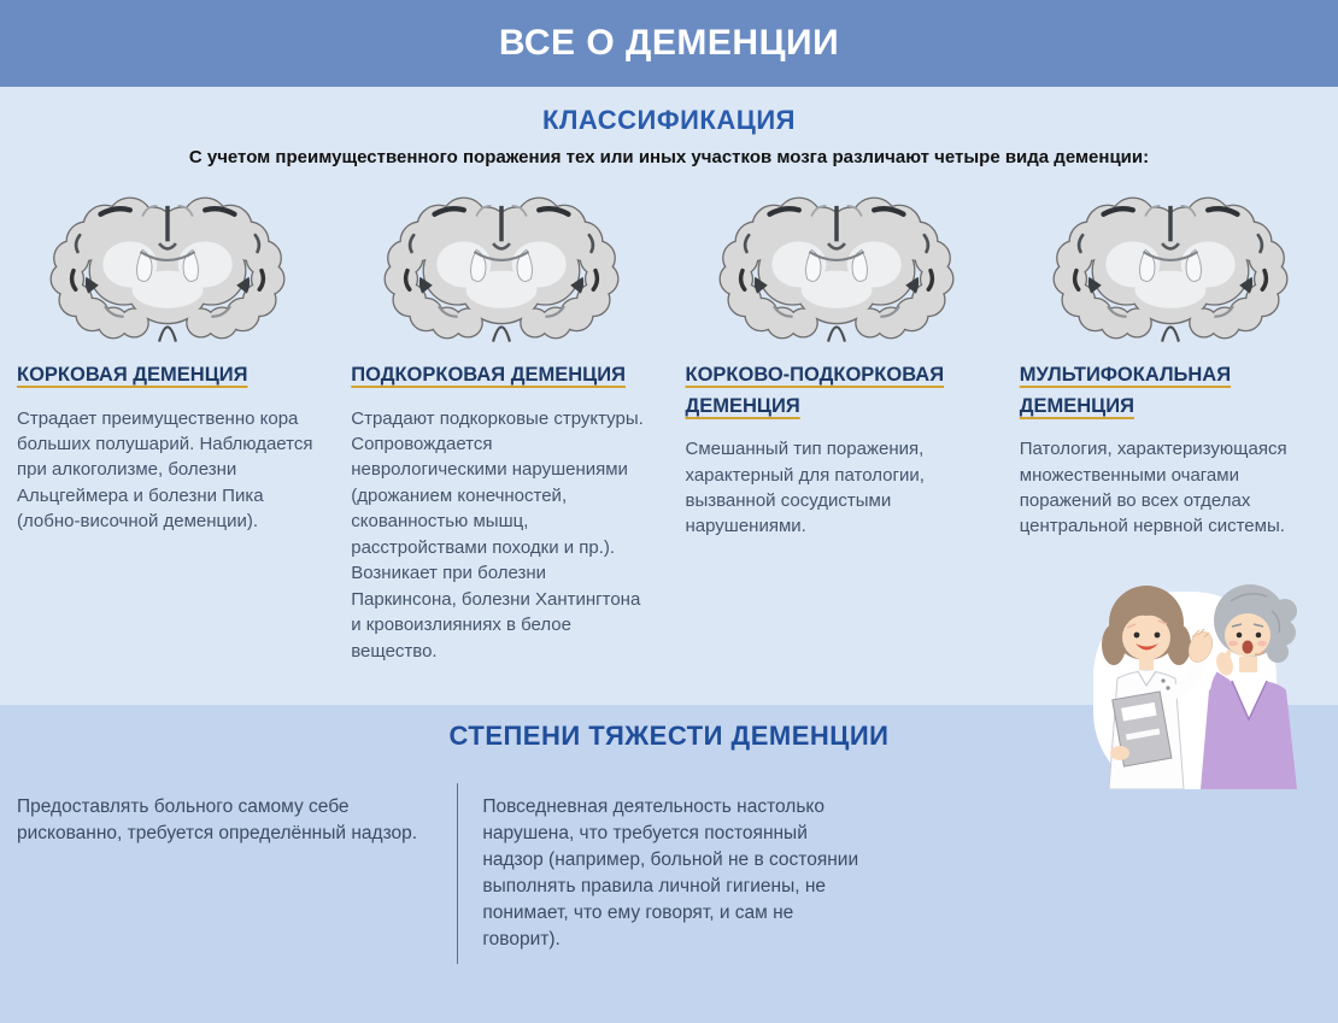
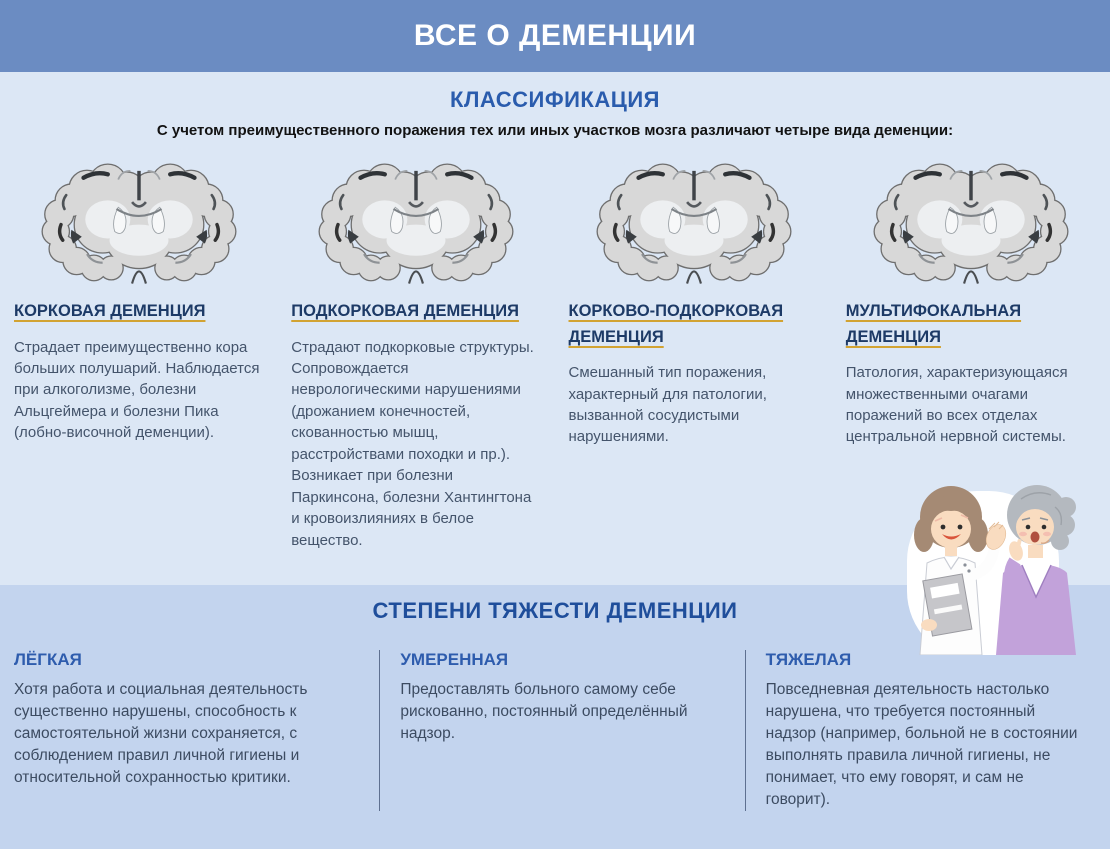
  ВСЕ О ДЕМЕНЦИИ
  КЛАССИФИКАЦИЯ
  С учетом преимущественного поражения тех или иных участков мозга различают четыре вида деменции:
  КОРКОВАЯ ДЕМЕНЦИЯ
  Страдает преимущественно кора больших полушарий. Наблюдается при алкоголизме, болезни Альцгеймера и болезни Пика (лобно-височной деменции).
  ПОДКОРКОВАЯ ДЕМЕНЦИЯ
  Страдают подкорковые структуры. Сопровождается неврологическими нарушениями (дрожанием конечностей, скованностью мышц, расстройствами походки и пр.). Возникает при болезни Паркинсона, болезни Хантингтона и кровоизлияниях в белое вещество.
  КОРКОВО-ПОДКОРКОВАЯ ДЕМЕНЦИЯ
  Смешанный тип поражения, характерный для патологии, вызванной сосудистыми нарушениями.
  МУЛЬТИФОКАЛЬНАЯ ДЕМЕНЦИЯ
  Патология, характеризующаяся множественными очагами поражений во всех отделах центральной нервной системы.
  СТЕПЕНИ ТЯЖЕСТИ ДЕМЕНЦИИ
+ ЛЁГКАЯ
+ Хотя работа и социальная деятельность существенно нарушены, способность к самостоятельной жизни сохраняется, с соблюдением правил личной гигиены и относительной сохранностью критики.
+ УМЕРЕННАЯ
- Предоставлять больного самому себе рискованно, требуется определённый надзор.
+ Предоставлять больного самому себе рискованно, постоянный определённый надзор.
+ ТЯЖЕЛАЯ
  Повседневная деятельность настолько нарушена, что требуется постоянный надзор (например, больной не в состоянии выполнять правила личной гигиены, не понимает, что ему говорят, и сам не говорит).
